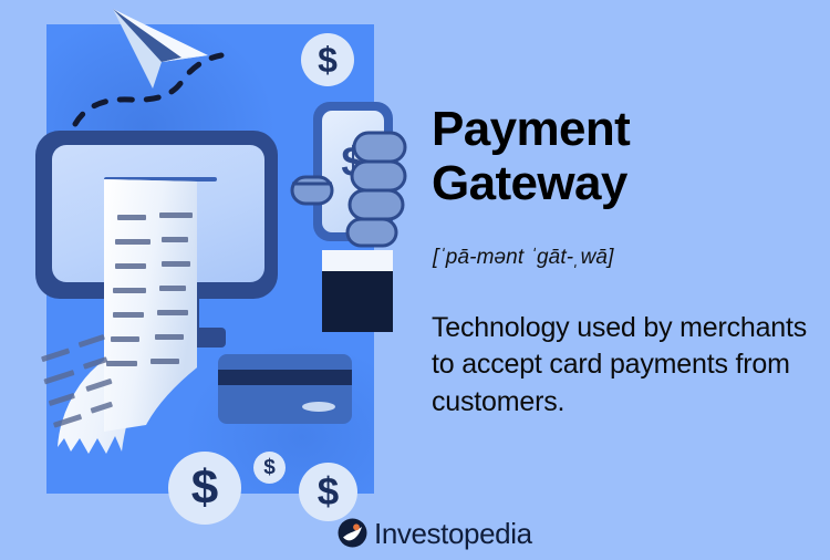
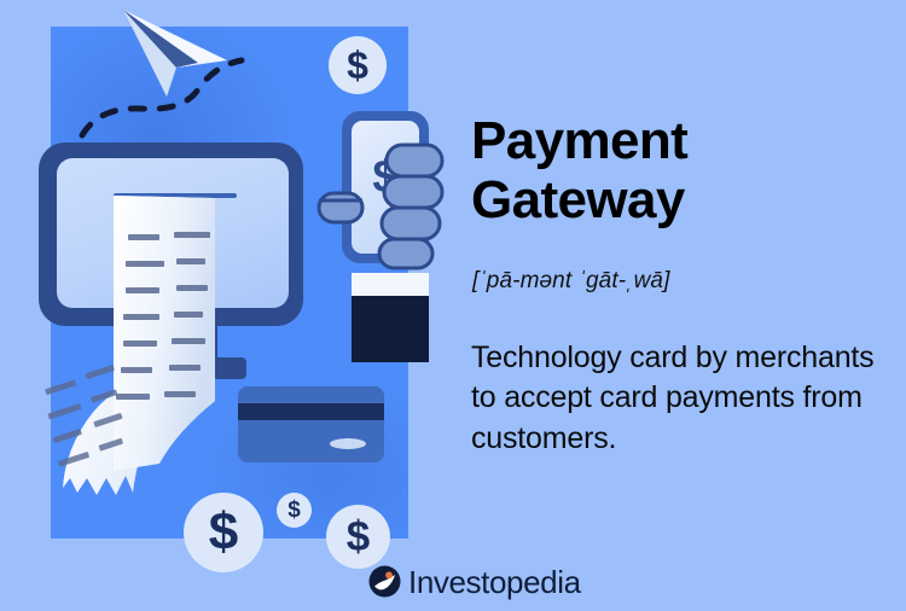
  $
  $
  $
  $
  $
  Payment
  Gateway
  [ˈpā-mənt ˈgāt-ˌwā]
- Technology used by merchants to accept card payments from customers.
+ Technology card by merchants to accept card payments from customers.
  Investopedia
